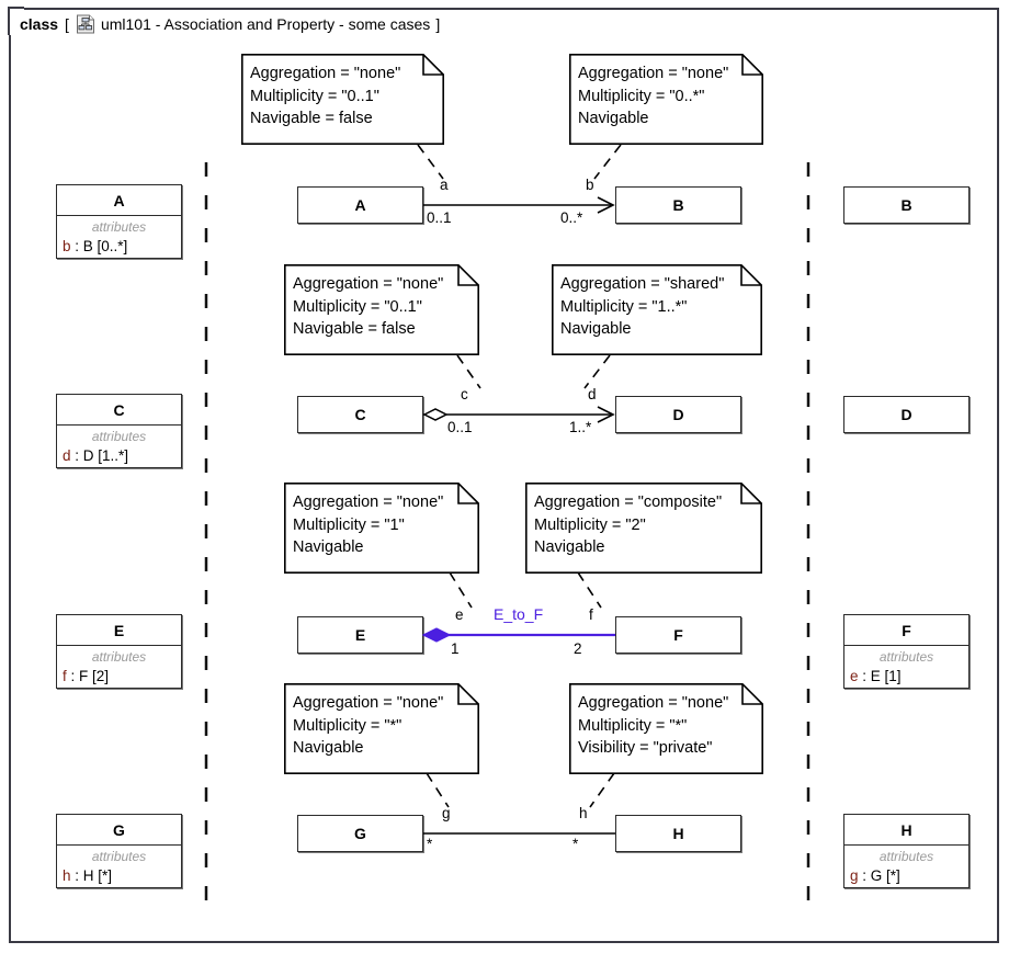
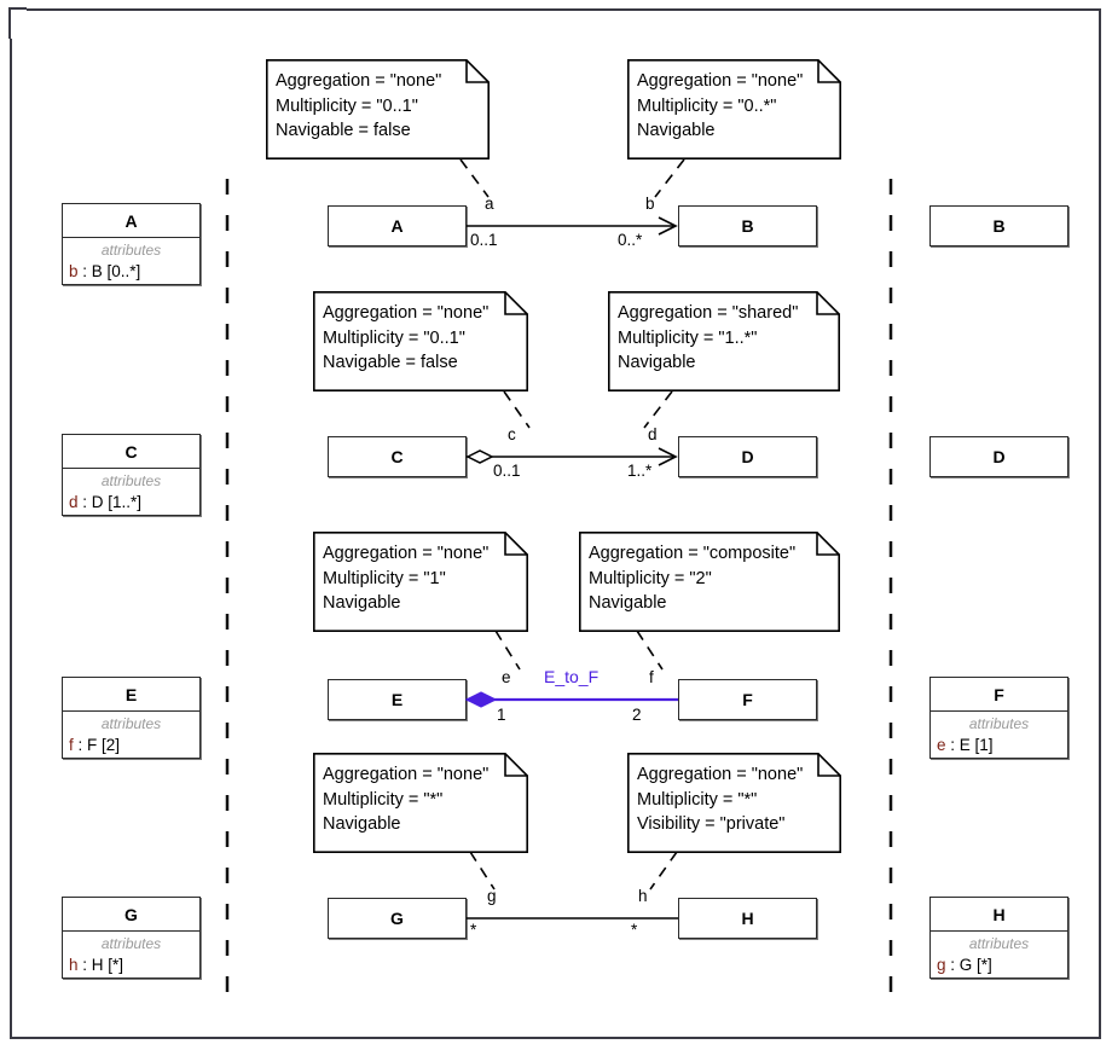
- class
- [
- uml101 - Association and Property - some cases
- ]
  A
  attributes
  b : B [0..*]
  C
  attributes
  d : D [1..*]
  E
  attributes
  f : F [2]
  G
  attributes
  h : H [*]
  B
  D
  F
  attributes
  e : E [1]
  H
  attributes
  g : G [*]
  A
  B
  C
  D
  E
  F
  G
  H
  Aggregation = "none"
  Multiplicity = "0..1"
  Navigable = false
  Aggregation = "none"
  Multiplicity = "0..*"
  Navigable
  Aggregation = "none"
  Multiplicity = "0..1"
  Navigable = false
  Aggregation = "shared"
  Multiplicity = "1..*"
  Navigable
  Aggregation = "none"
  Multiplicity = "1"
  Navigable
  Aggregation = "composite"
  Multiplicity = "2"
  Navigable
  Aggregation = "none"
  Multiplicity = "*"
  Navigable
  Aggregation = "none"
  Multiplicity = "*"
  Visibility = "private"
  a
  0..1
  b
  0..*
  c
  0..1
  d
  1..*
  e
  1
  E_to_F
  f
  2
  g
  *
  h
  *
